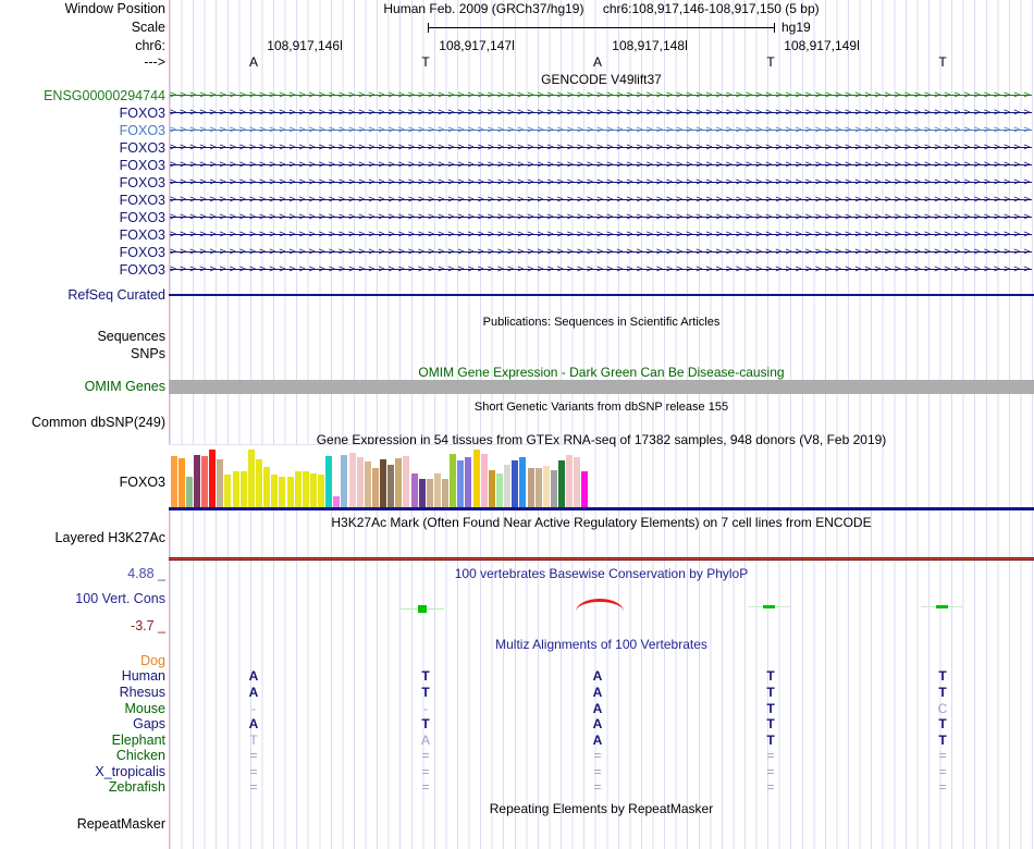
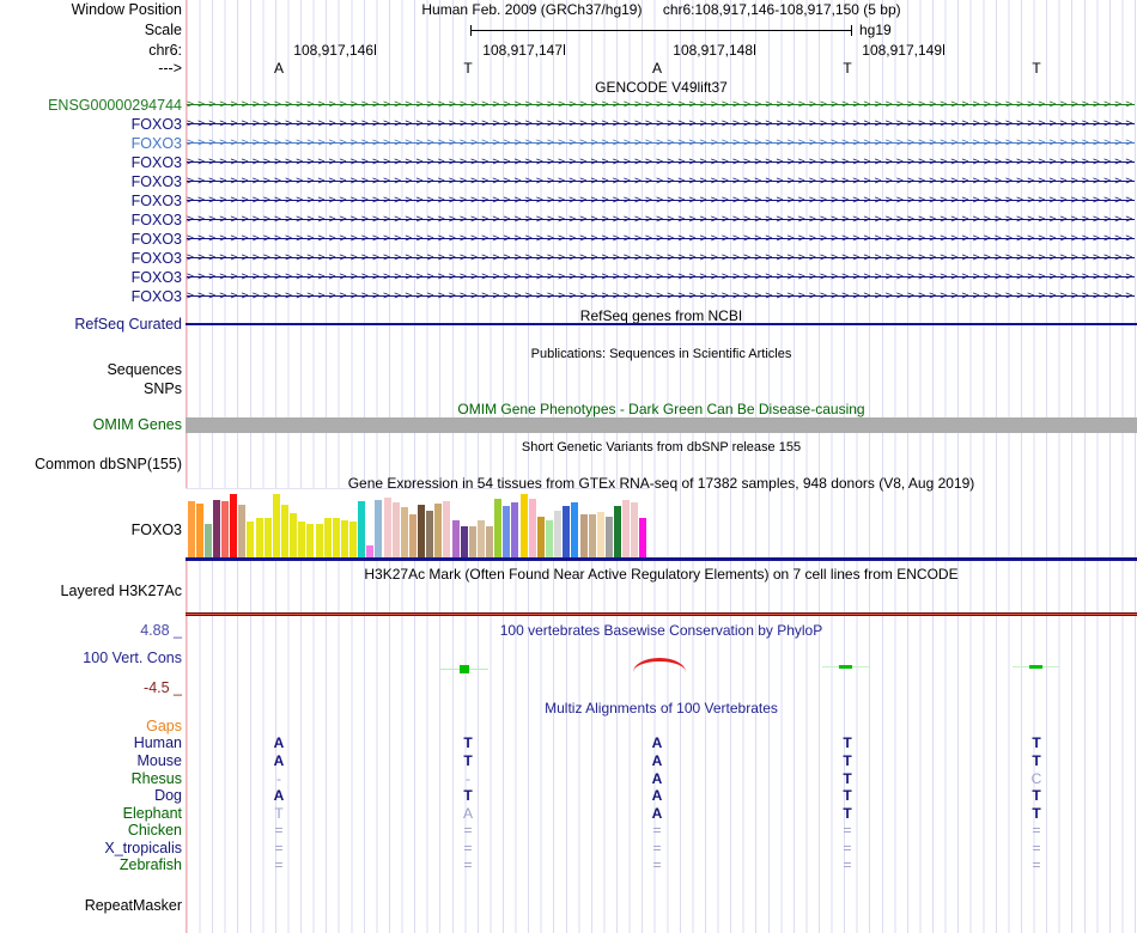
  Window Position
  Human Feb. 2009 (GRCh37/hg19) chr6:108,917,146-108,917,150 (5 bp)
  Scale
  hg19
  chr6:
  --->
  GENCODE V49lift37
+ RefSeq genes from NCBI
  RefSeq Curated
  Publications: Sequences in Scientific Articles
  Sequences
  SNPs
- OMIM Gene Expression - Dark Green Can Be Disease-causing
+ OMIM Gene Phenotypes - Dark Green Can Be Disease-causing
  OMIM Genes
  Short Genetic Variants from dbSNP release 155
- Common dbSNP(249)
+ Common dbSNP(155)
- Gene Expression in 54 tissues from GTEx RNA-seq of 17382 samples, 948 donors (V8, Feb 2019)
+ Gene Expression in 54 tissues from GTEx RNA-seq of 17382 samples, 948 donors (V8, Aug 2019)
  FOXO3
  H3K27Ac Mark (Often Found Near Active Regulatory Elements) on 7 cell lines from ENCODE
  Layered H3K27Ac
  4.88 _
  100 vertebrates Basewise Conservation by PhyloP
  100 Vert. Cons
- -3.7 _
+ -4.5 _
  Multiz Alignments of 100 Vertebrates
- Repeating Elements by RepeatMasker
  RepeatMasker
  108,917,146
  108,917,147
  108,917,148
  108,917,149
  A
  T
  A
  T
  T
  ENSG00000294744
  >>>>>>>>>>>>>>>>>>>>>>>>>>>>>>>>>>>>>>>>>>>>>>>>>>>>>>>>>>>>>>>>>>>>>>>>>>>>>>>>>>>>>>>
  FOXO3
  >>>>>>>>>>>>>>>>>>>>>>>>>>>>>>>>>>>>>>>>>>>>>>>>>>>>>>>>>>>>>>>>>>>>>>>>>>>>>>>>>>>>>>>
  FOXO3
  >>>>>>>>>>>>>>>>>>>>>>>>>>>>>>>>>>>>>>>>>>>>>>>>>>>>>>>>>>>>>>>>>>>>>>>>>>>>>>>>>>>>>>>
  FOXO3
  >>>>>>>>>>>>>>>>>>>>>>>>>>>>>>>>>>>>>>>>>>>>>>>>>>>>>>>>>>>>>>>>>>>>>>>>>>>>>>>>>>>>>>>
  FOXO3
  >>>>>>>>>>>>>>>>>>>>>>>>>>>>>>>>>>>>>>>>>>>>>>>>>>>>>>>>>>>>>>>>>>>>>>>>>>>>>>>>>>>>>>>
  FOXO3
  >>>>>>>>>>>>>>>>>>>>>>>>>>>>>>>>>>>>>>>>>>>>>>>>>>>>>>>>>>>>>>>>>>>>>>>>>>>>>>>>>>>>>>>
  FOXO3
  >>>>>>>>>>>>>>>>>>>>>>>>>>>>>>>>>>>>>>>>>>>>>>>>>>>>>>>>>>>>>>>>>>>>>>>>>>>>>>>>>>>>>>>
  FOXO3
  >>>>>>>>>>>>>>>>>>>>>>>>>>>>>>>>>>>>>>>>>>>>>>>>>>>>>>>>>>>>>>>>>>>>>>>>>>>>>>>>>>>>>>>
  FOXO3
  >>>>>>>>>>>>>>>>>>>>>>>>>>>>>>>>>>>>>>>>>>>>>>>>>>>>>>>>>>>>>>>>>>>>>>>>>>>>>>>>>>>>>>>
  FOXO3
  >>>>>>>>>>>>>>>>>>>>>>>>>>>>>>>>>>>>>>>>>>>>>>>>>>>>>>>>>>>>>>>>>>>>>>>>>>>>>>>>>>>>>>>
  FOXO3
  >>>>>>>>>>>>>>>>>>>>>>>>>>>>>>>>>>>>>>>>>>>>>>>>>>>>>>>>>>>>>>>>>>>>>>>>>>>>>>>>>>>>>>>
- Dog
+ Gaps
  Human
  A
  T
  A
  T
  T
- Rhesus
+ Mouse
  A
  T
  A
  T
  T
- Mouse
+ Rhesus
  -
  -
  A
  T
  C
- Gaps
+ Dog
  A
  T
  A
  T
  T
  Elephant
  T
  A
  A
  T
  T
  Chicken
  =
  =
  =
  =
  =
  X_tropicalis
  =
  =
  =
  =
  =
  Zebrafish
  =
  =
  =
  =
  =
